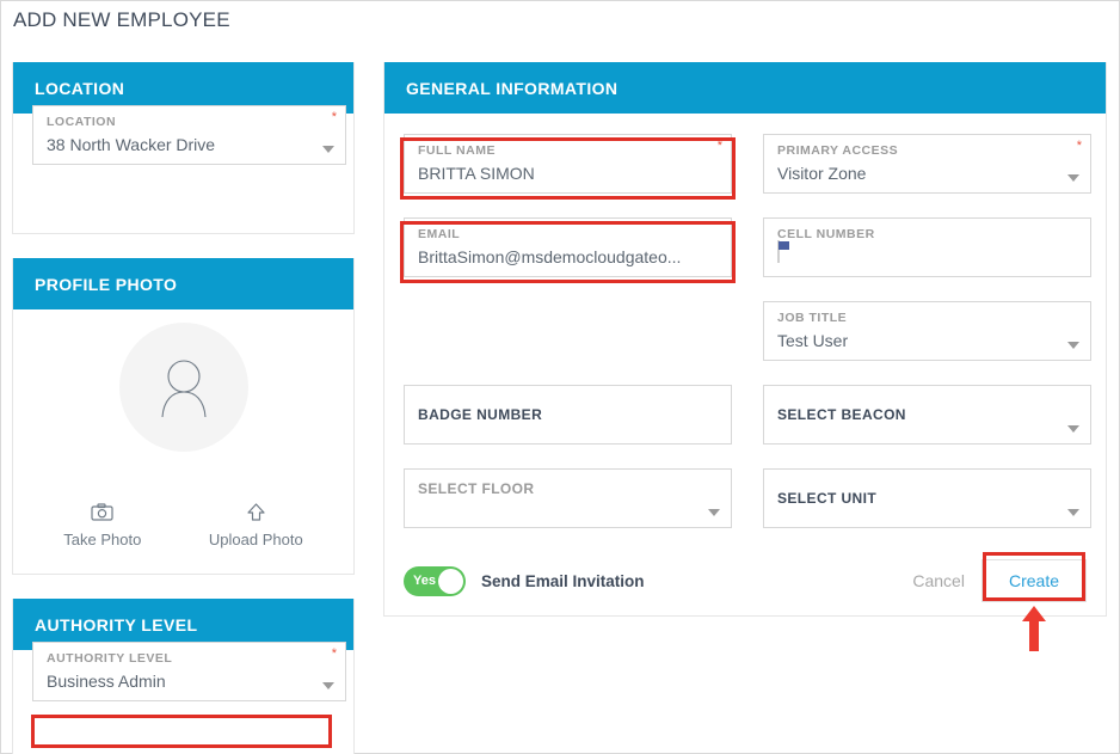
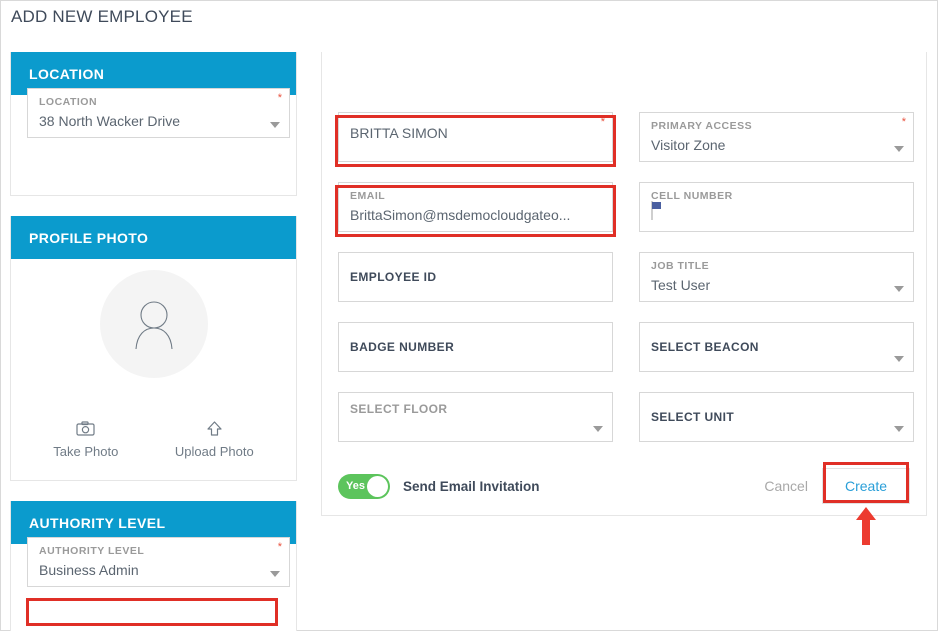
  ADD NEW EMPLOYEE
  LOCATION
  LOCATION
  38 North Wacker Drive
  *
  PROFILE PHOTO
  Take Photo
  Upload Photo
  AUTHORITY LEVEL
  AUTHORITY LEVEL
  Business Admin
  *
- GENERAL INFORMATION
- FULL NAME
  BRITTA SIMON
  *
  PRIMARY ACCESS
  Visitor Zone
  *
  EMAIL
  BrittaSimon@msdemocloudgateo...
  CELL NUMBER
+ EMPLOYEE ID
  JOB TITLE
  Test User
  BADGE NUMBER
  SELECT BEACON
  SELECT FLOOR
  SELECT UNIT
  Yes
  Send Email Invitation
  Cancel
  Create
